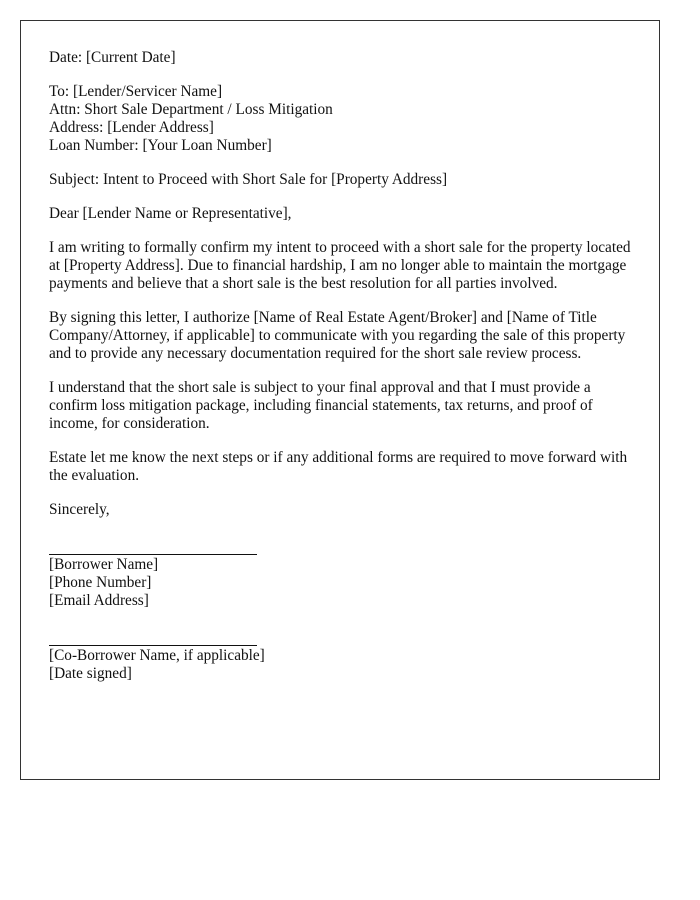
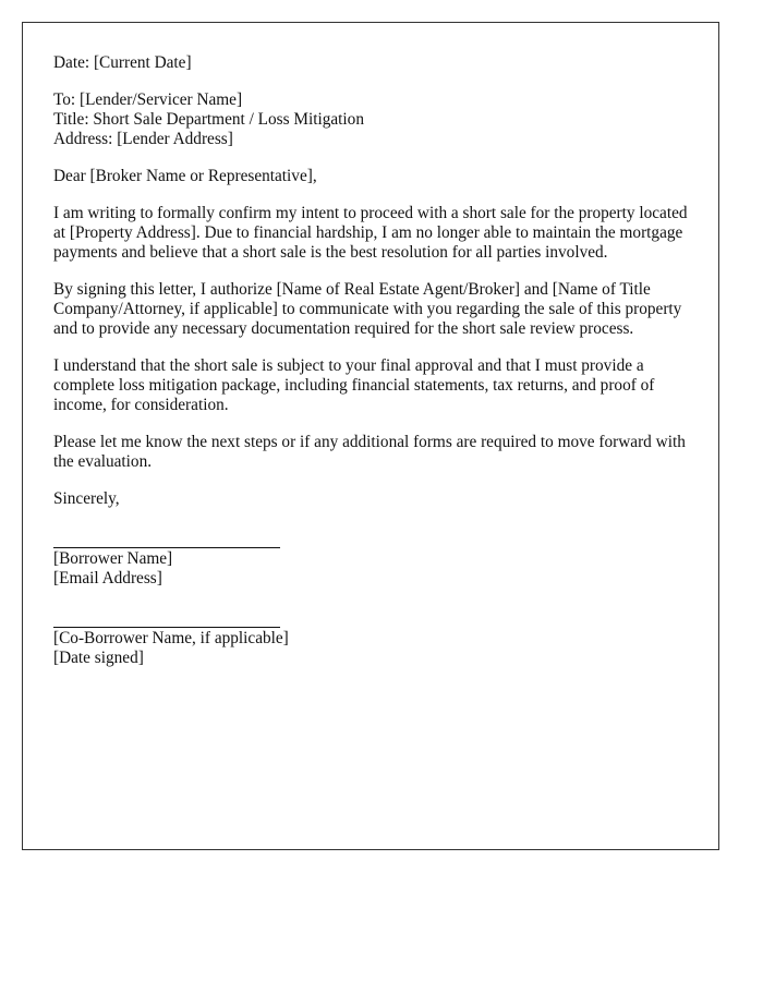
  Date: [Current Date]
  To: [Lender/Servicer Name]
- Attn: Short Sale Department / Loss Mitigation
+ Title: Short Sale Department / Loss Mitigation
  Address: [Lender Address]
- Loan Number: [Your Loan Number]
- Subject: Intent to Proceed with Short Sale for [Property Address]
- Dear [Lender Name or Representative],
+ Dear [Broker Name or Representative],
  I am writing to formally confirm my intent to proceed with a short sale for the property located at [Property Address]. Due to financial hardship, I am no longer able to maintain the mortgage payments and believe that a short sale is the best resolution for all parties involved.
  By signing this letter, I authorize [Name of Real Estate Agent/Broker] and [Name of Title Company/Attorney, if applicable] to communicate with you regarding the sale of this property and to provide any necessary documentation required for the short sale review process.
- I understand that the short sale is subject to your final approval and that I must provide a confirm loss mitigation package, including financial statements, tax returns, and proof of income, for consideration.
+ I understand that the short sale is subject to your final approval and that I must provide a complete loss mitigation package, including financial statements, tax returns, and proof of income, for consideration.
- Estate let me know the next steps or if any additional forms are required to move forward with the evaluation.
+ Please let me know the next steps or if any additional forms are required to move forward with the evaluation.
  Sincerely,
  [Borrower Name]
- [Phone Number]
  [Email Address]
  [Co-Borrower Name, if applicable]
  [Date signed]
